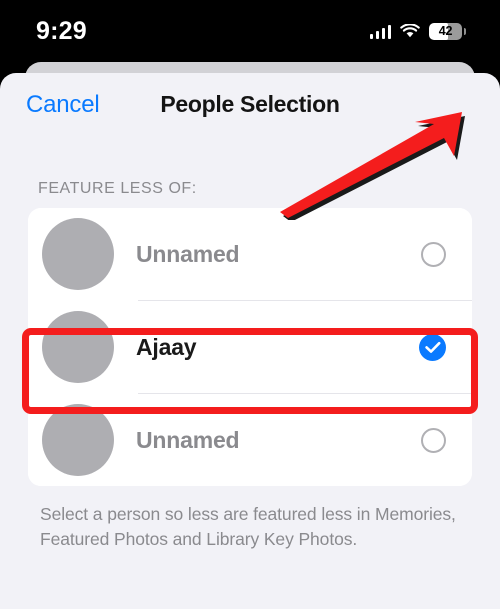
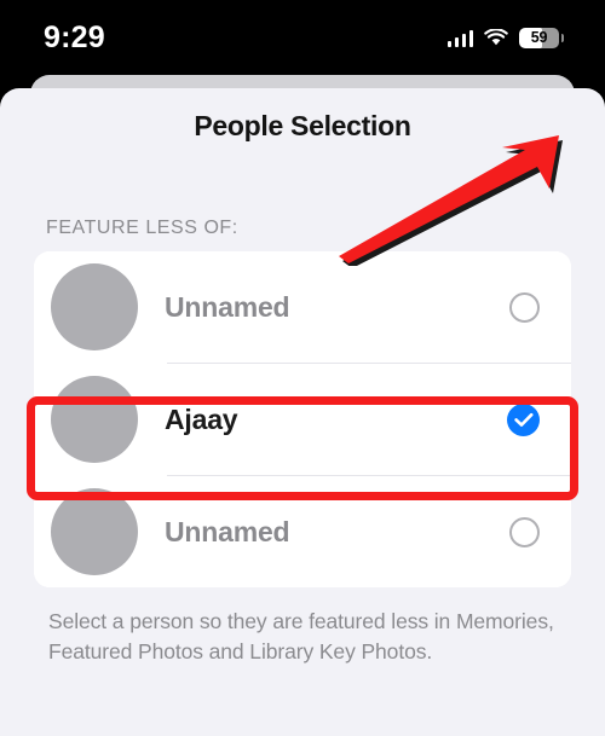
  9:29
- 42
+ 59
- Cancel
  People Selection
  FEATURE LESS OF:
  Unnamed
  Ajaay
  Unnamed
- Select a person so less are featured less in Memories, Featured Photos and Library Key Photos.
+ Select a person so they are featured less in Memories, Featured Photos and Library Key Photos.
